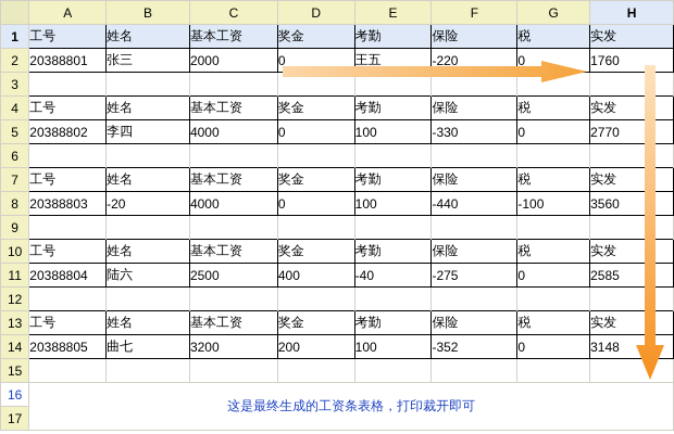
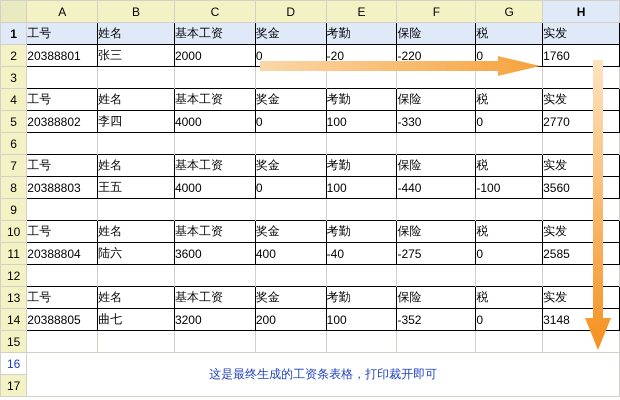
  	A	B	C	D	E	F	G	H
  1	工号	姓名	基本工资	奖金	考勤	保险	税	实发
- 2	20388801	张三	2000	0	王五	-220	0	1760
+ 2	20388801	张三	2000	0	-20	-220	0	1760
  3
  4	工号	姓名	基本工资	奖金	考勤	保险	税	实发
  5	20388802	李四	4000	0	100	-330	0	2770
  6
  7	工号	姓名	基本工资	奖金	考勤	保险	税	实发
- 8	20388803	-20	4000	0	100	-440	-100	3560
+ 8	20388803	王五	4000	0	100	-440	-100	3560
  9
  10	工号	姓名	基本工资	奖金	考勤	保险	税	实发
- 11	20388804	陆六	2500	400	-40	-275	0	2585
+ 11	20388804	陆六	3600	400	-40	-275	0	2585
  12
  13	工号	姓名	基本工资	奖金	考勤	保险	税	实发
  14	20388805	曲七	3200	200	100	-352	0	3148
  15
  16	这是最终生成的工资条表格，打印裁开即可
  17
